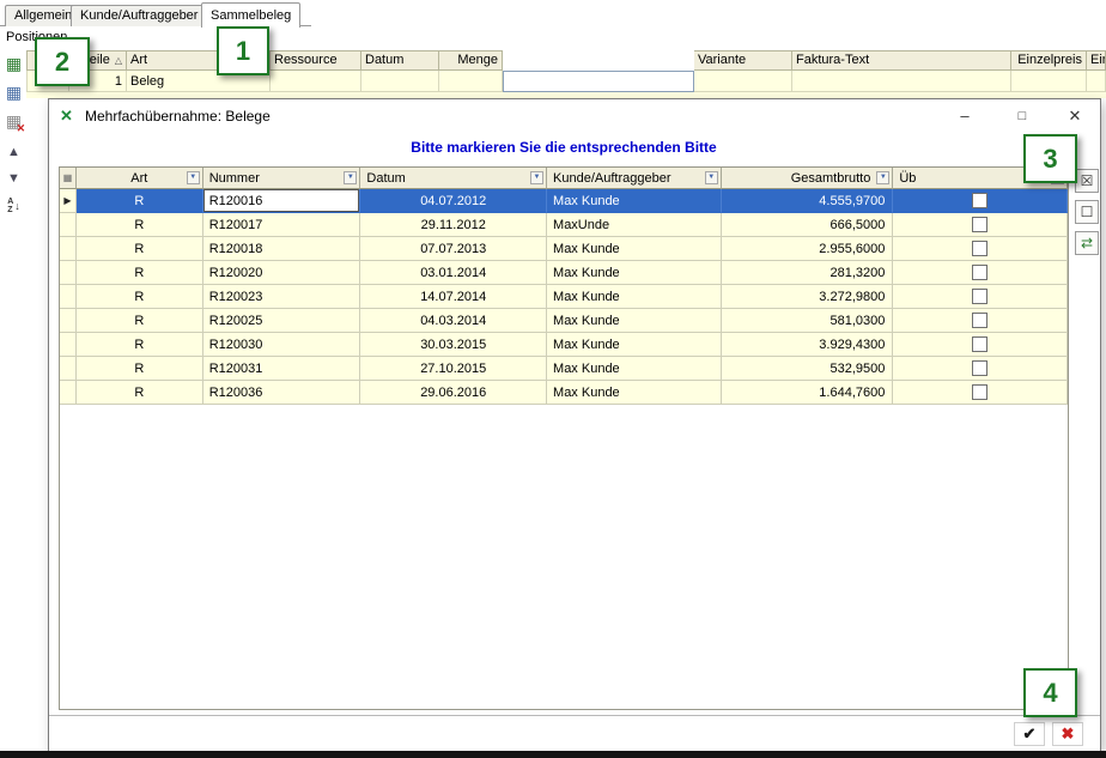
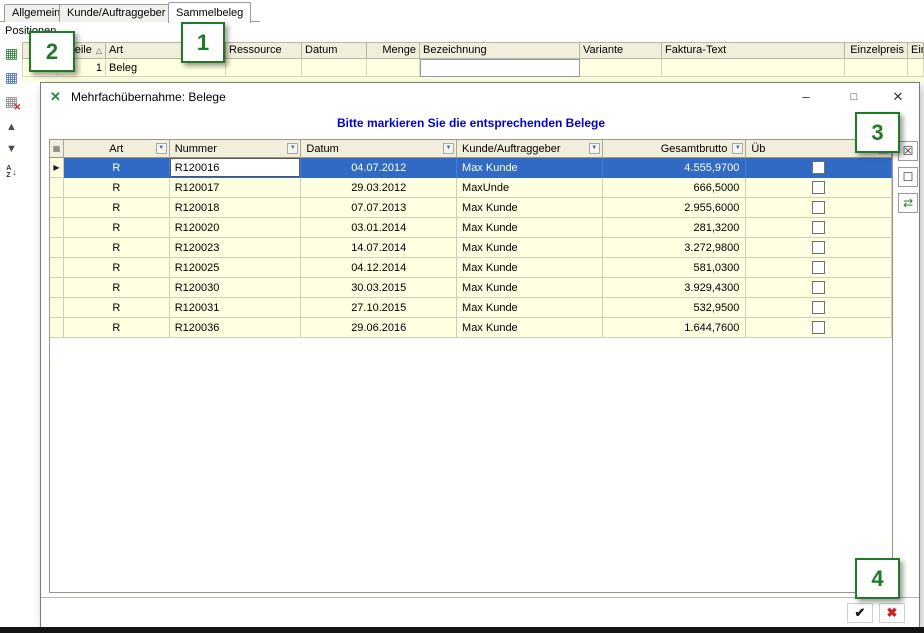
  Allgemein
  Kunde/Auftraggeber
  Sammelbeleg
  ▦
  ▦
  ▦
  ✕
  ▲
  ▼
  ↓
  eile
  △
  Art
  Ressource
  Datum
  Menge
+ Bezeichnung
  Variante
  Faktura-Text
  Einzelpreis
  1
  Beleg
  ✕
  Mehrfachübernahme: Belege
  –
  □
  ✕
- Bitte markieren Sie die entsprechenden Bitte
+ Bitte markieren Sie die entsprechenden Belege
  ▦
  Art
  Nummer
  Datum
  Kunde/Auftraggeber
  Gesamtbrutto
  Üb
  ▶
  R
  R120016
  04.07.2012
  Max Kunde
  4.555,9700
  R
  R120017
- 29.11.2012
+ 29.03.2012
  MaxUnde
  666,5000
  R
  R120018
  07.07.2013
  Max Kunde
  2.955,6000
  R
  R120020
  03.01.2014
  Max Kunde
  281,3200
  R
  R120023
  14.07.2014
  Max Kunde
  3.272,9800
  R
  R120025
- 04.03.2014
+ 04.12.2014
  Max Kunde
  581,0300
  R
  R120030
  30.03.2015
  Max Kunde
  3.929,4300
  R
  R120031
  27.10.2015
  Max Kunde
  532,9500
  R
  R120036
  29.06.2016
  Max Kunde
  1.644,7600
  ☒
  ☐
  ⇄
  ✔
  ✖
  1
  2
  3
  4
